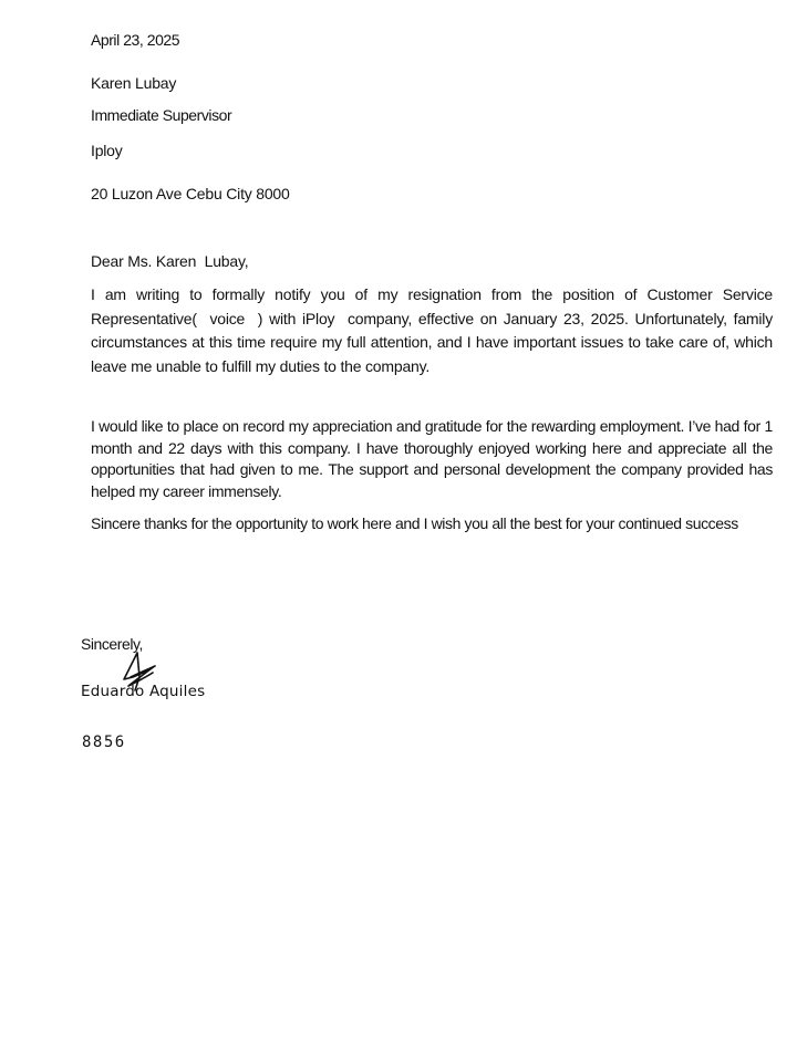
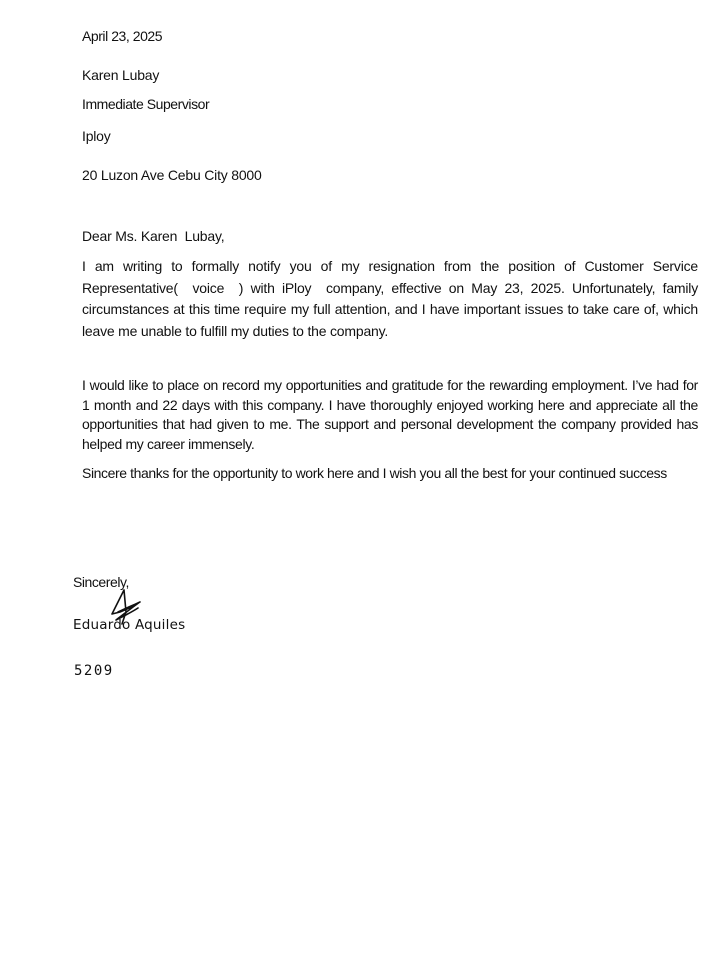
  April 23, 2025
  Karen Lubay
  Immediate Supervisor
  Iploy
  20 Luzon Ave Cebu City 8000
  Dear Ms. Karen Lubay,
- I am writing to formally notify you of my resignation from the position of Customer Service Representative( voice ) with iPloy company, effective on January 23, 2025. Unfortunately, family circumstances at this time require my full attention, and I have important issues to take care of, which leave me unable to fulfill my duties to the company.
+ I am writing to formally notify you of my resignation from the position of Customer Service Representative( voice ) with iPloy company, effective on May 23, 2025. Unfortunately, family circumstances at this time require my full attention, and I have important issues to take care of, which leave me unable to fulfill my duties to the company.
- I would like to place on record my appreciation and gratitude for the rewarding employment. I’ve had for 1 month and 22 days with this company. I have thoroughly enjoyed working here and appreciate all the opportunities that had given to me. The support and personal development the company provided has helped my career immensely.
+ I would like to place on record my opportunities and gratitude for the rewarding employment. I’ve had for 1 month and 22 days with this company. I have thoroughly enjoyed working here and appreciate all the opportunities that had given to me. The support and personal development the company provided has helped my career immensely.
  Sincere thanks for the opportunity to work here and I wish you all the best for your continued success
  Sincerely,
  Eduardo Aquiles
- 8856
+ 5209
